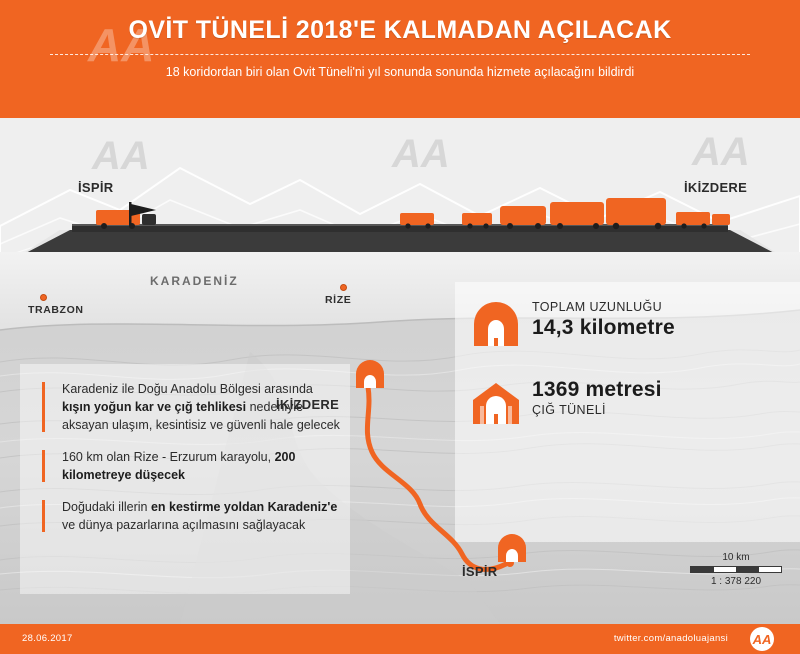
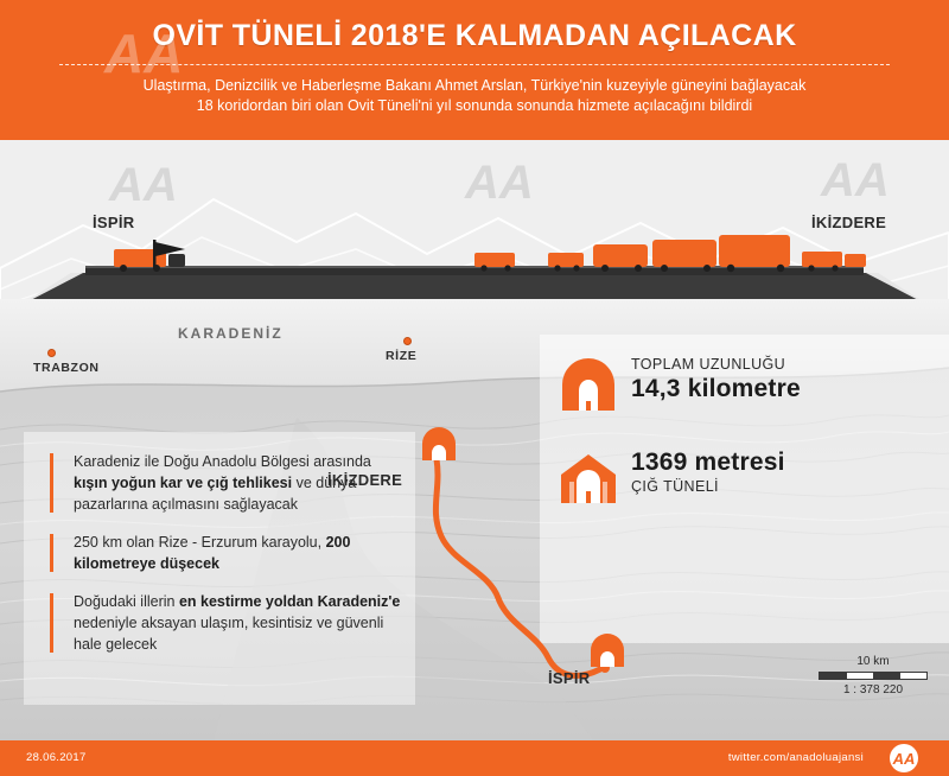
  OVİT TÜNELİ 2018'E KALMADAN AÇILACAK
+ Ulaştırma, Denizcilik ve Haberleşme Bakanı Ahmet Arslan, Türkiye'nin kuzeyiyle güneyini bağlayacak
  18 koridordan biri olan Ovit Tüneli'ni yıl sonunda sonunda hizmete açılacağını bildirdi
  AA
  İSPİR
  İKİZDERE
  AA
  AA
  AA
  KARADENİZ
  TRABZON
  RİZE
  İSPİR
- Karadeniz ile Doğu Anadolu Bölgesi arasında kışın yoğun kar ve çığ tehlikesi nedeniyle aksayan ulaşım, kesintisiz ve güvenli hale gelecek
+ Karadeniz ile Doğu Anadolu Bölgesi arasında kışın yoğun kar ve çığ tehlikesi ve dünya pazarlarına açılmasını sağlayacak
- 160 km olan Rize - Erzurum karayolu, 200 kilometreye düşecek
+ 250 km olan Rize - Erzurum karayolu, 200 kilometreye düşecek
- Doğudaki illerin en kestirme yoldan Karadeniz'e ve dünya pazarlarına açılmasını sağlayacak
+ Doğudaki illerin en kestirme yoldan Karadeniz'e nedeniyle aksayan ulaşım, kesintisiz ve güvenli hale gelecek
  TOPLAM UZUNLUĞU
  14,3 kilometre
  1369 metresi
  ÇIĞ TÜNELİ
  10 km
  1 : 378 220
  28.06.2017
  twitter.com/anadoluajansi
  AA
